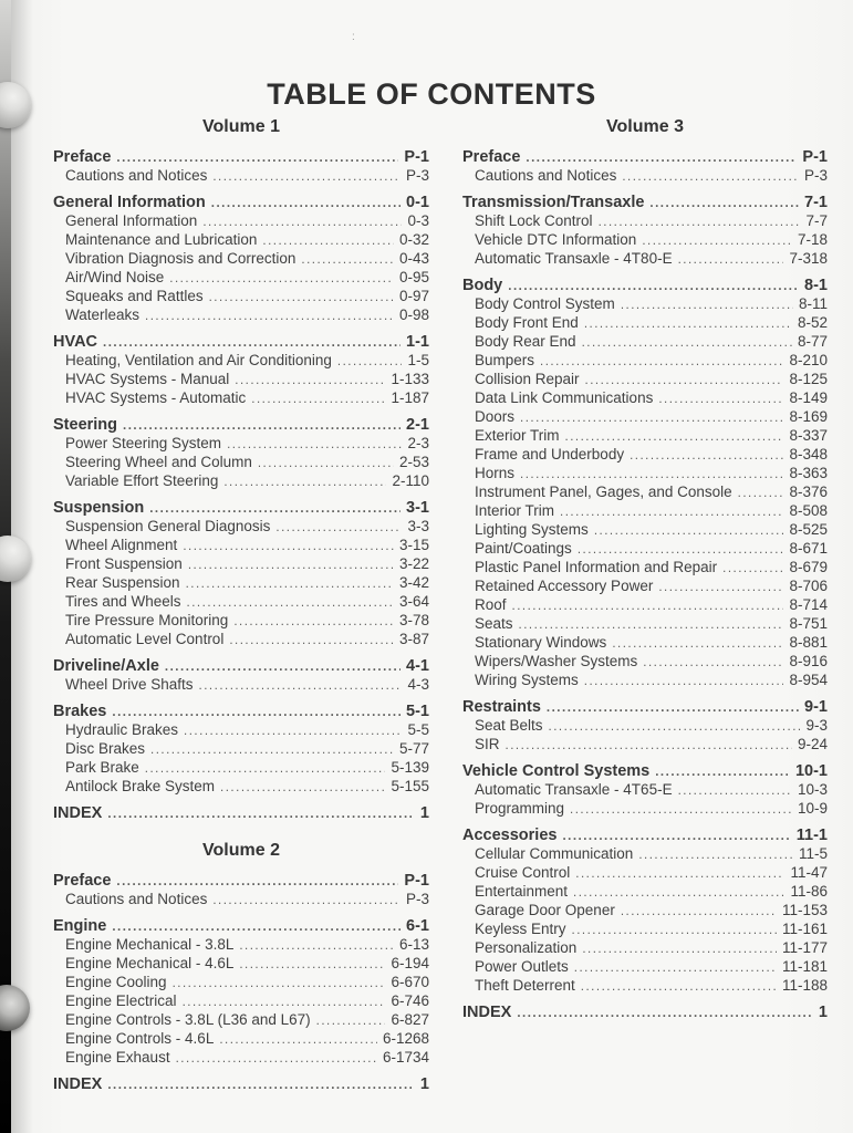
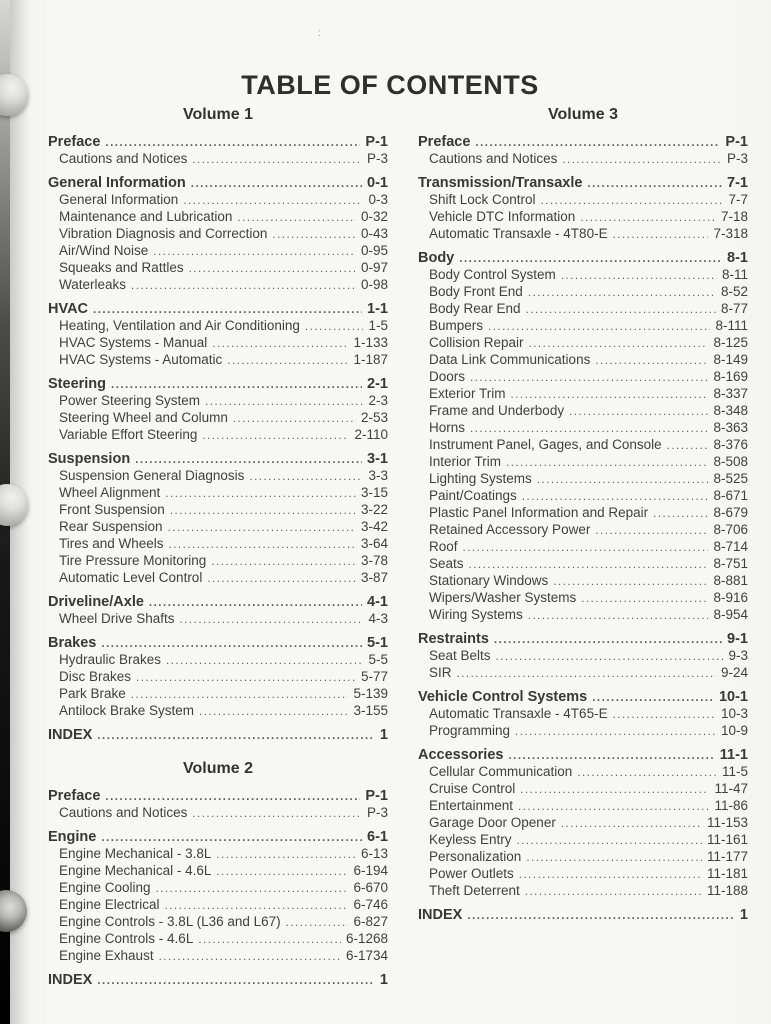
  :
  TABLE OF CONTENTS
  Volume 1
  Preface
  P-1
  Cautions and Notices
  P-3
  General Information
  0-1
  General Information
  0-3
  Maintenance and Lubrication
  0-32
  Vibration Diagnosis and Correction
  0-43
  Air/Wind Noise
  0-95
  Squeaks and Rattles
  0-97
  Waterleaks
  0-98
  HVAC
  1-1
  Heating, Ventilation and Air Conditioning
  1-5
  HVAC Systems - Manual
  1-133
  HVAC Systems - Automatic
  1-187
  Steering
  2-1
  Power Steering System
  2-3
  Steering Wheel and Column
  2-53
  Variable Effort Steering
  2-110
  Suspension
  3-1
  Suspension General Diagnosis
  3-3
  Wheel Alignment
  3-15
  Front Suspension
  3-22
  Rear Suspension
  3-42
  Tires and Wheels
  3-64
  Tire Pressure Monitoring
  3-78
  Automatic Level Control
  3-87
  Driveline/Axle
  4-1
  Wheel Drive Shafts
  4-3
  Brakes
  5-1
  Hydraulic Brakes
  5-5
  Disc Brakes
  5-77
  Park Brake
  5-139
  Antilock Brake System
- 5-155
+ 3-155
  INDEX
  1
  Volume 2
  Preface
  P-1
  Cautions and Notices
  P-3
  Engine
  6-1
  Engine Mechanical - 3.8L
  6-13
  Engine Mechanical - 4.6L
  6-194
  Engine Cooling
  6-670
  Engine Electrical
  6-746
  Engine Controls - 3.8L (L36 and L67)
  6-827
  Engine Controls - 4.6L
  6-1268
  Engine Exhaust
  6-1734
  INDEX
  1
  Volume 3
  Preface
  P-1
  Cautions and Notices
  P-3
  Transmission/Transaxle
  7-1
  Shift Lock Control
  7-7
  Vehicle DTC Information
  7-18
  Automatic Transaxle - 4T80-E
  7-318
  Body
  8-1
  Body Control System
  8-11
  Body Front End
  8-52
  Body Rear End
  8-77
  Bumpers
- 8-210
+ 8-111
  Collision Repair
  8-125
  Data Link Communications
  8-149
  Doors
  8-169
  Exterior Trim
  8-337
  Frame and Underbody
  8-348
  Horns
  8-363
  Instrument Panel, Gages, and Console
  8-376
  Interior Trim
  8-508
  Lighting Systems
  8-525
  Paint/Coatings
  8-671
  Plastic Panel Information and Repair
  8-679
  Retained Accessory Power
  8-706
  Roof
  8-714
  Seats
  8-751
  Stationary Windows
  8-881
  Wipers/Washer Systems
  8-916
  Wiring Systems
  8-954
  Restraints
  9-1
  Seat Belts
  9-3
  SIR
  9-24
  Vehicle Control Systems
  10-1
  Automatic Transaxle - 4T65-E
  10-3
  Programming
  10-9
  Accessories
  11-1
  Cellular Communication
  11-5
  Cruise Control
  11-47
  Entertainment
  11-86
  Garage Door Opener
  11-153
  Keyless Entry
  11-161
  Personalization
  11-177
  Power Outlets
  11-181
  Theft Deterrent
  11-188
  INDEX
  1
